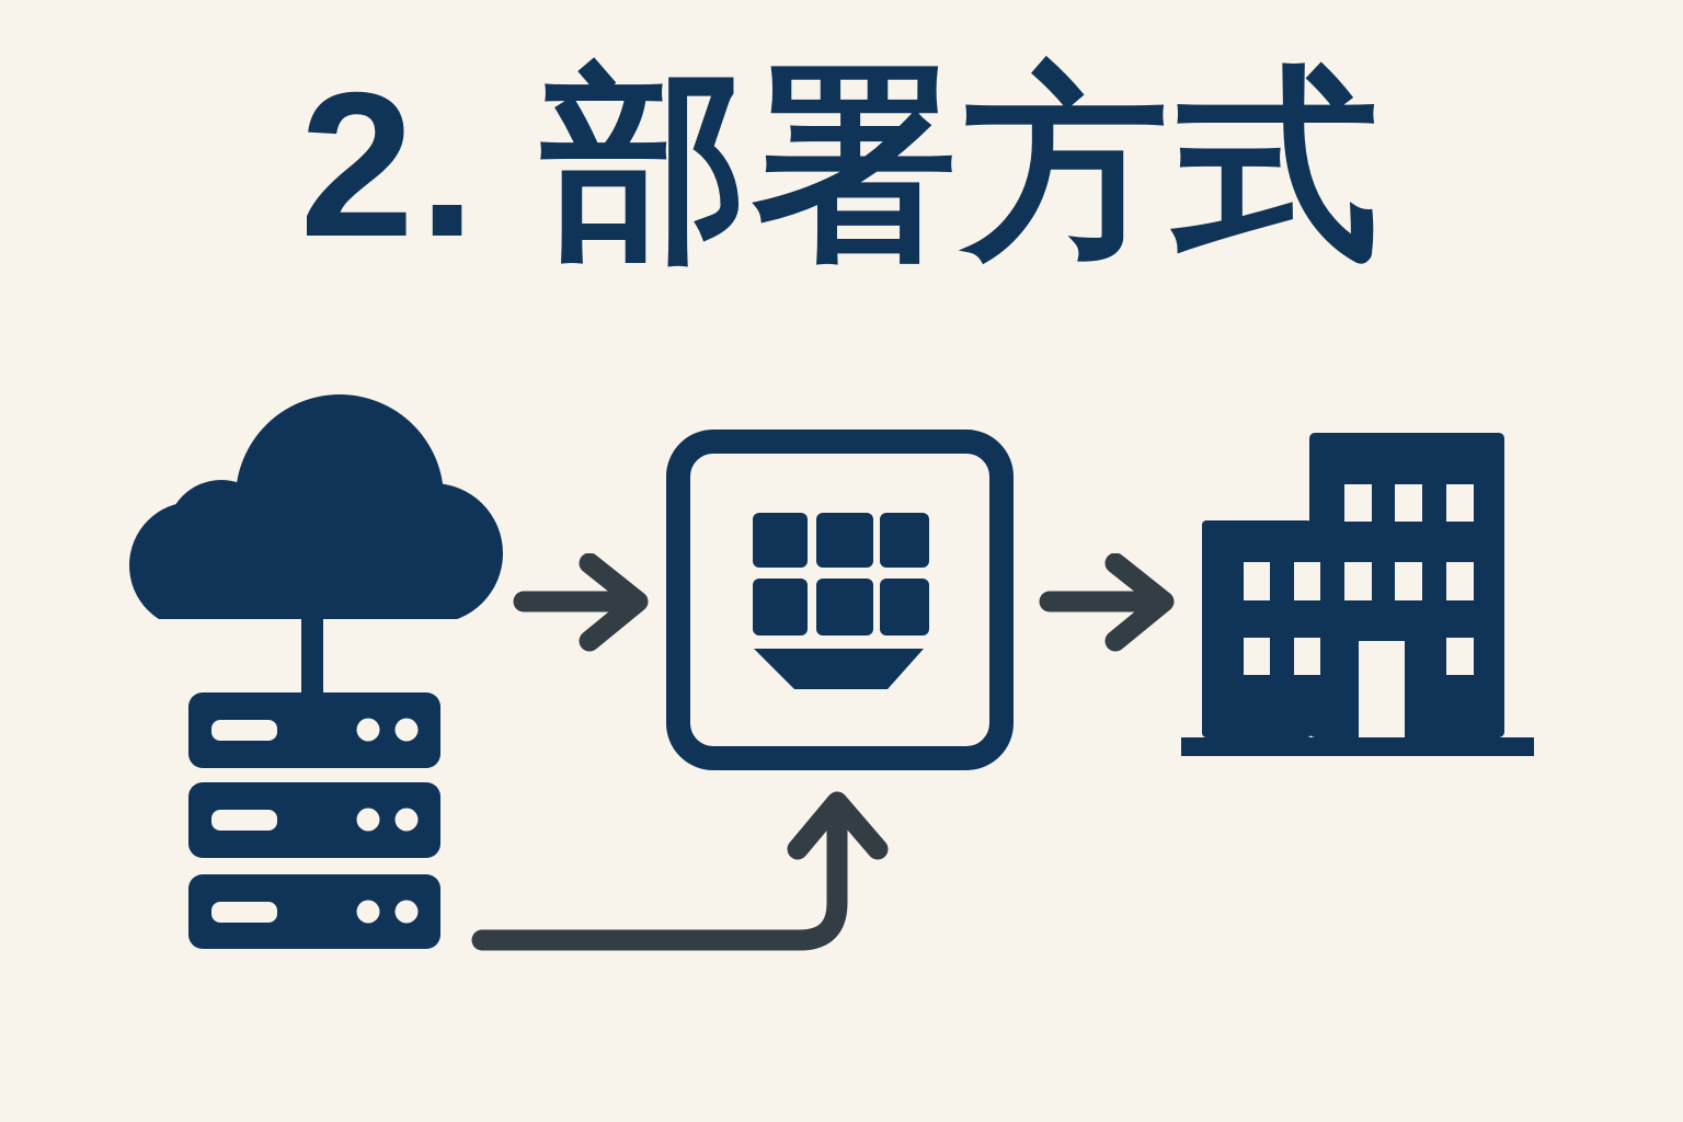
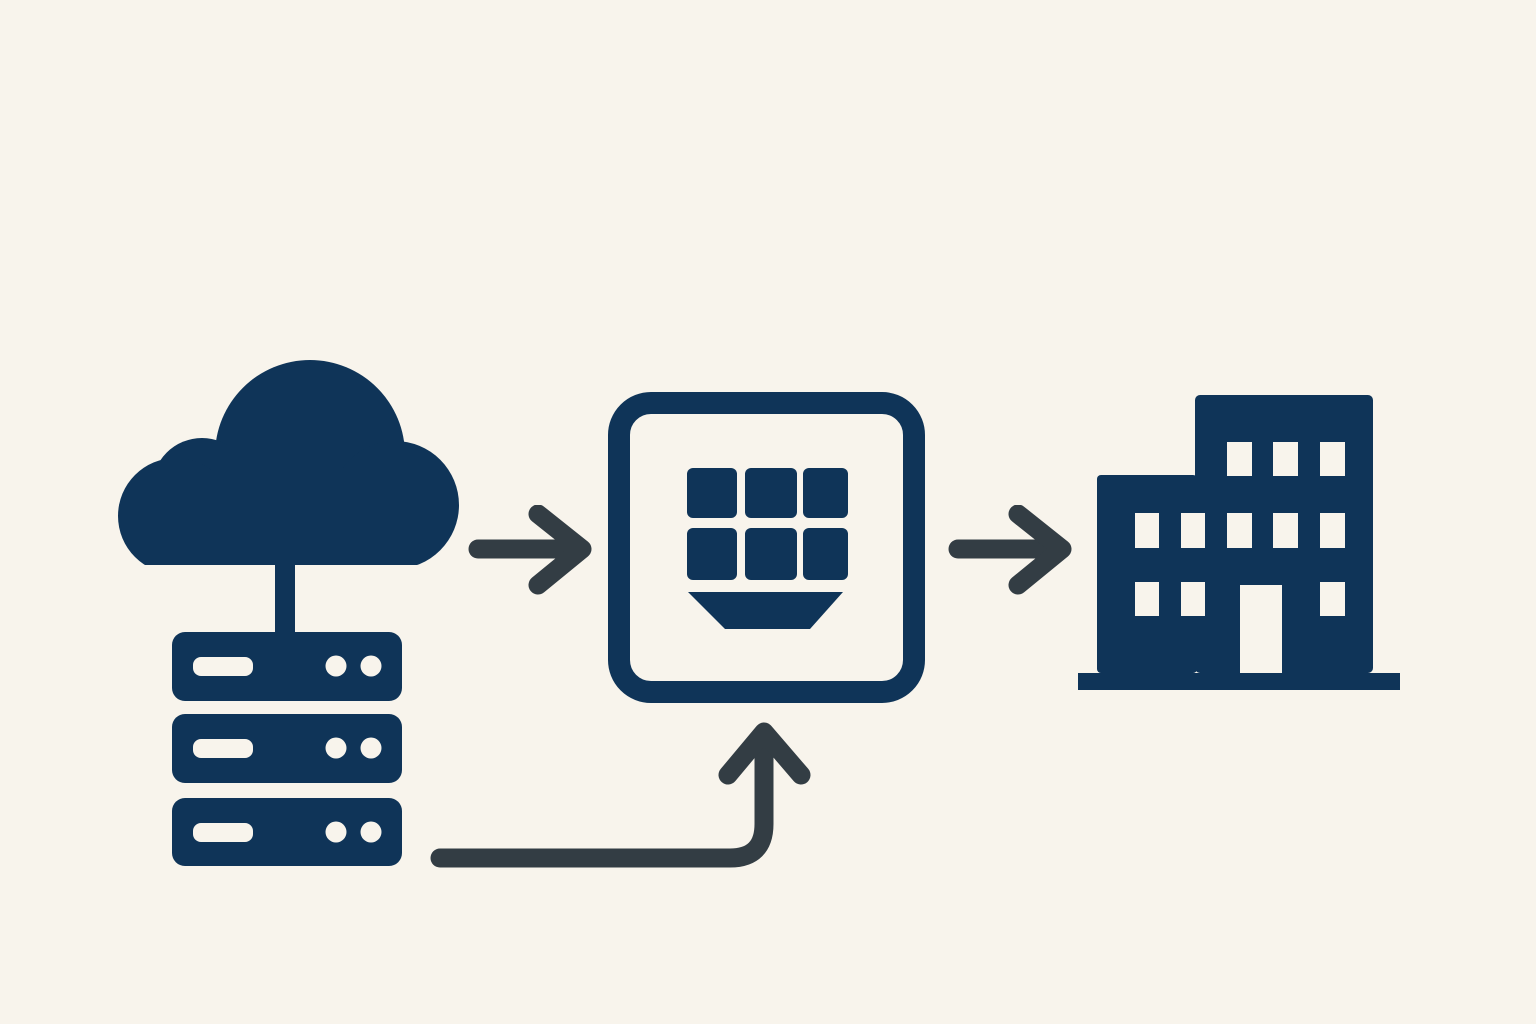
- 2. 部署方式
